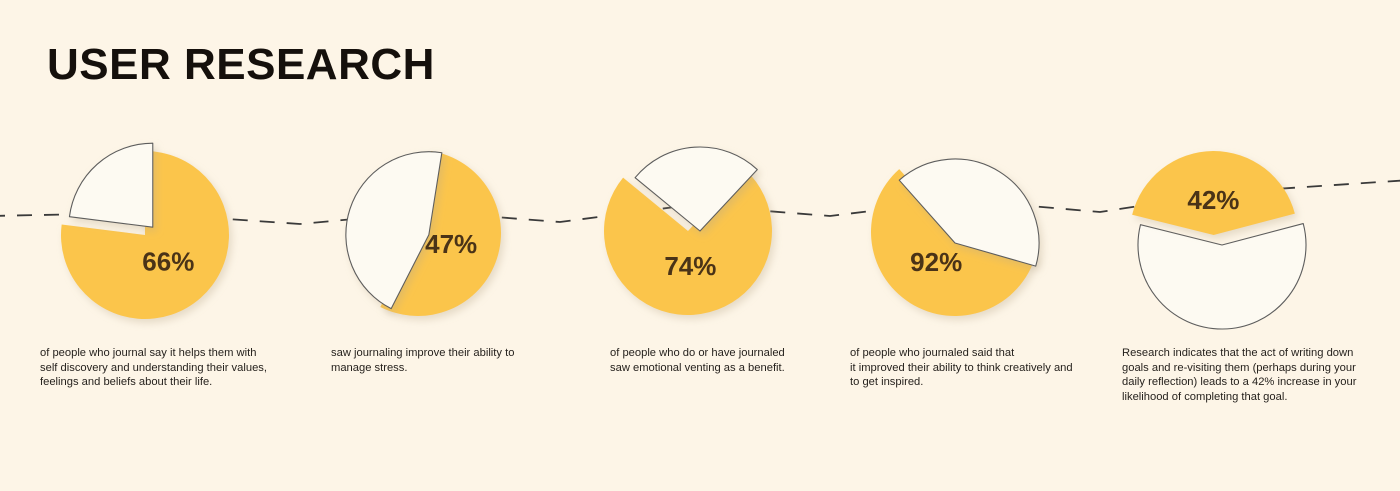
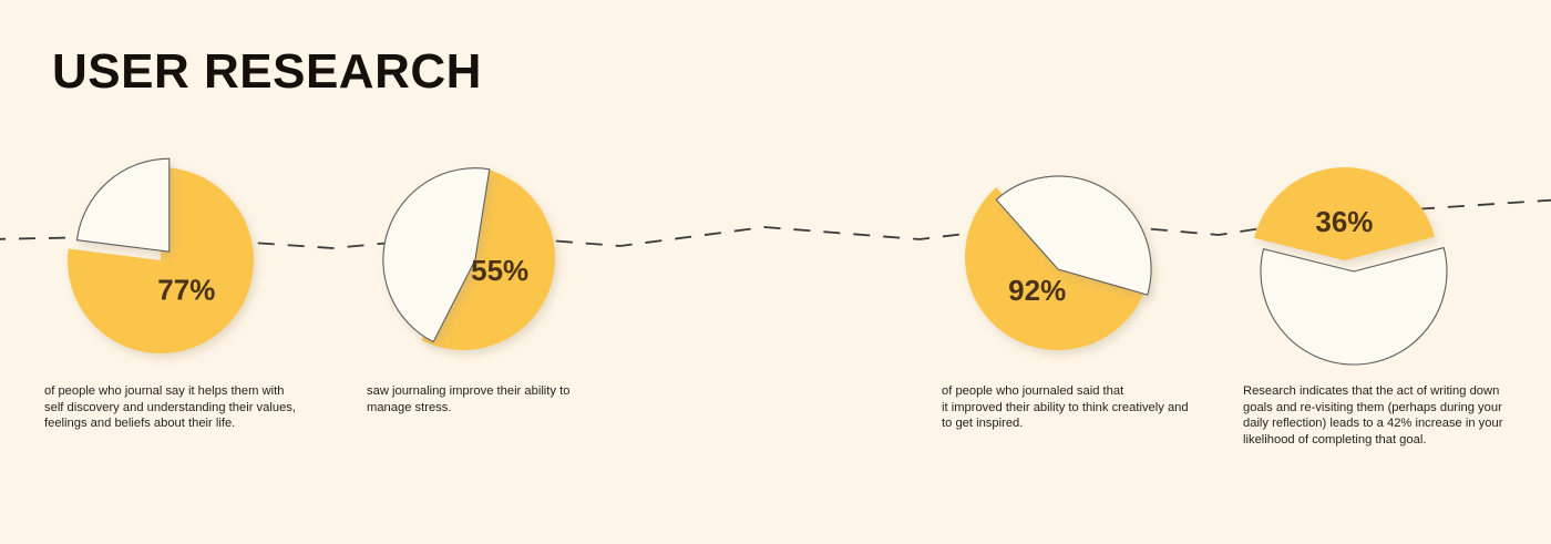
  USER RESEARCH
- 66%
+ 77%
- 47%
+ 55%
- 74%
  92%
- 42%
+ 36%
  of people who journal say it helps them with
  self discovery and understanding their values,
  feelings and beliefs about their life.
  saw journaling improve their ability to
  manage stress.
- of people who do or have journaled
- saw emotional venting as a benefit.
  of people who journaled said that
  it improved their ability to think creatively and
  to get inspired.
  Research indicates that the act of writing down
  goals and re-visiting them (perhaps during your
  daily reflection) leads to a 42% increase in your
  likelihood of completing that goal.
